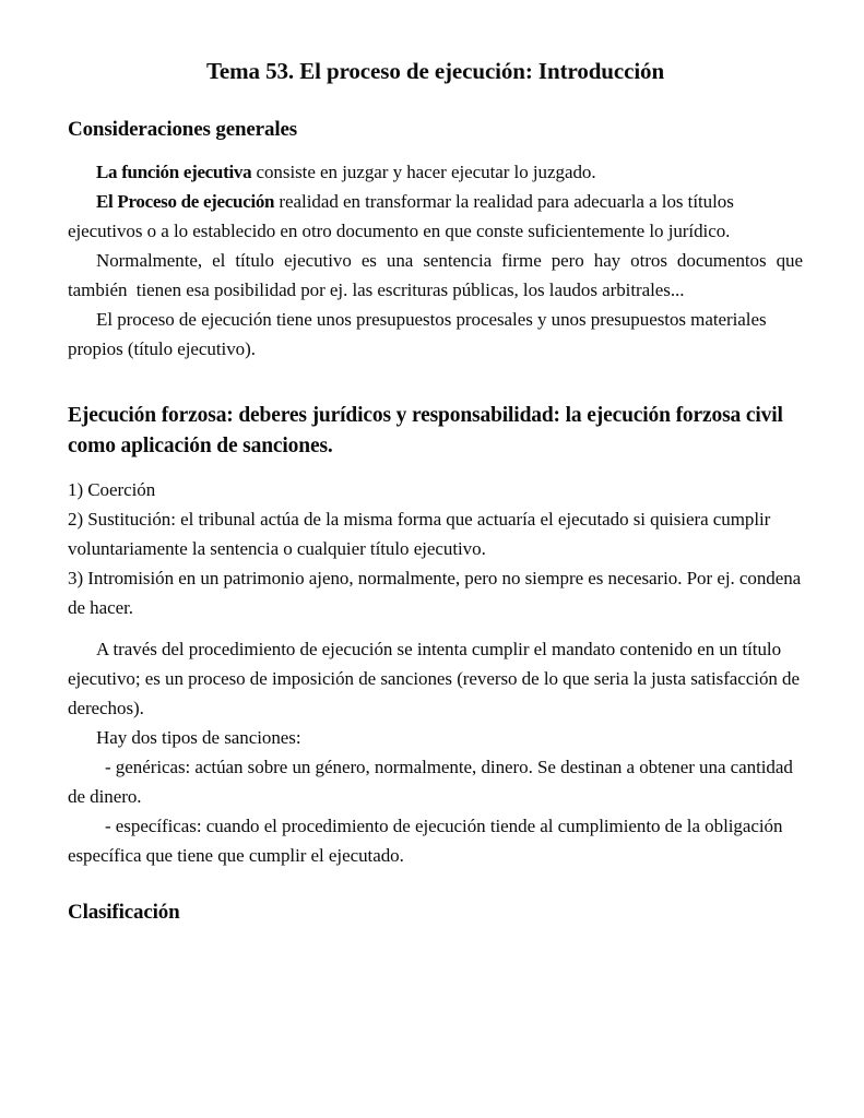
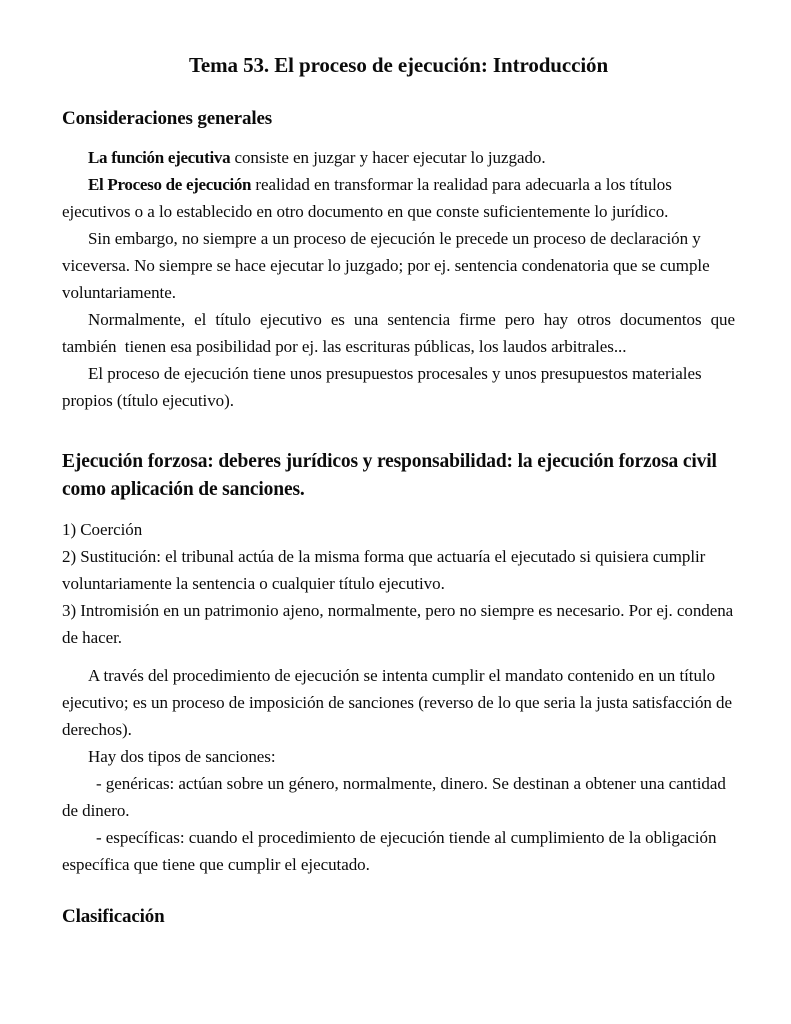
  Tema 53. El proceso de ejecución: Introducción
  Consideraciones generales
  La función ejecutiva consiste en juzgar y hacer ejecutar lo juzgado.
  El Proceso de ejecución realidad en transformar la realidad para adecuarla a los títulos ejecutivos o a lo establecido en otro documento en que conste suficientemente lo jurídico.
+ Sin embargo, no siempre a un proceso de ejecución le precede un proceso de declaración y viceversa. No siempre se hace ejecutar lo juzgado; por ej. sentencia condenatoria que se cumple voluntariamente.
  Normalmente, el título ejecutivo es una sentencia firme pero hay otros documentos que también tienen esa posibilidad por ej. las escrituras públicas, los laudos arbitrales...
  El proceso de ejecución tiene unos presupuestos procesales y unos presupuestos materiales propios (título ejecutivo).
  Ejecución forzosa: deberes jurídicos y responsabilidad: la ejecución forzosa civil como aplicación de sanciones.
  1) Coerción
  2) Sustitución: el tribunal actúa de la misma forma que actuaría el ejecutado si quisiera cumplir voluntariamente la sentencia o cualquier título ejecutivo.
  3) Intromisión en un patrimonio ajeno, normalmente, pero no siempre es necesario. Por ej. condena de hacer.
  A través del procedimiento de ejecución se intenta cumplir el mandato contenido en un título ejecutivo; es un proceso de imposición de sanciones (reverso de lo que seria la justa satisfacción de derechos).
  Hay dos tipos de sanciones:
  - genéricas: actúan sobre un género, normalmente, dinero. Se destinan a obtener una cantidad de dinero.
  - específicas: cuando el procedimiento de ejecución tiende al cumplimiento de la obligación específica que tiene que cumplir el ejecutado.
  Clasificación
